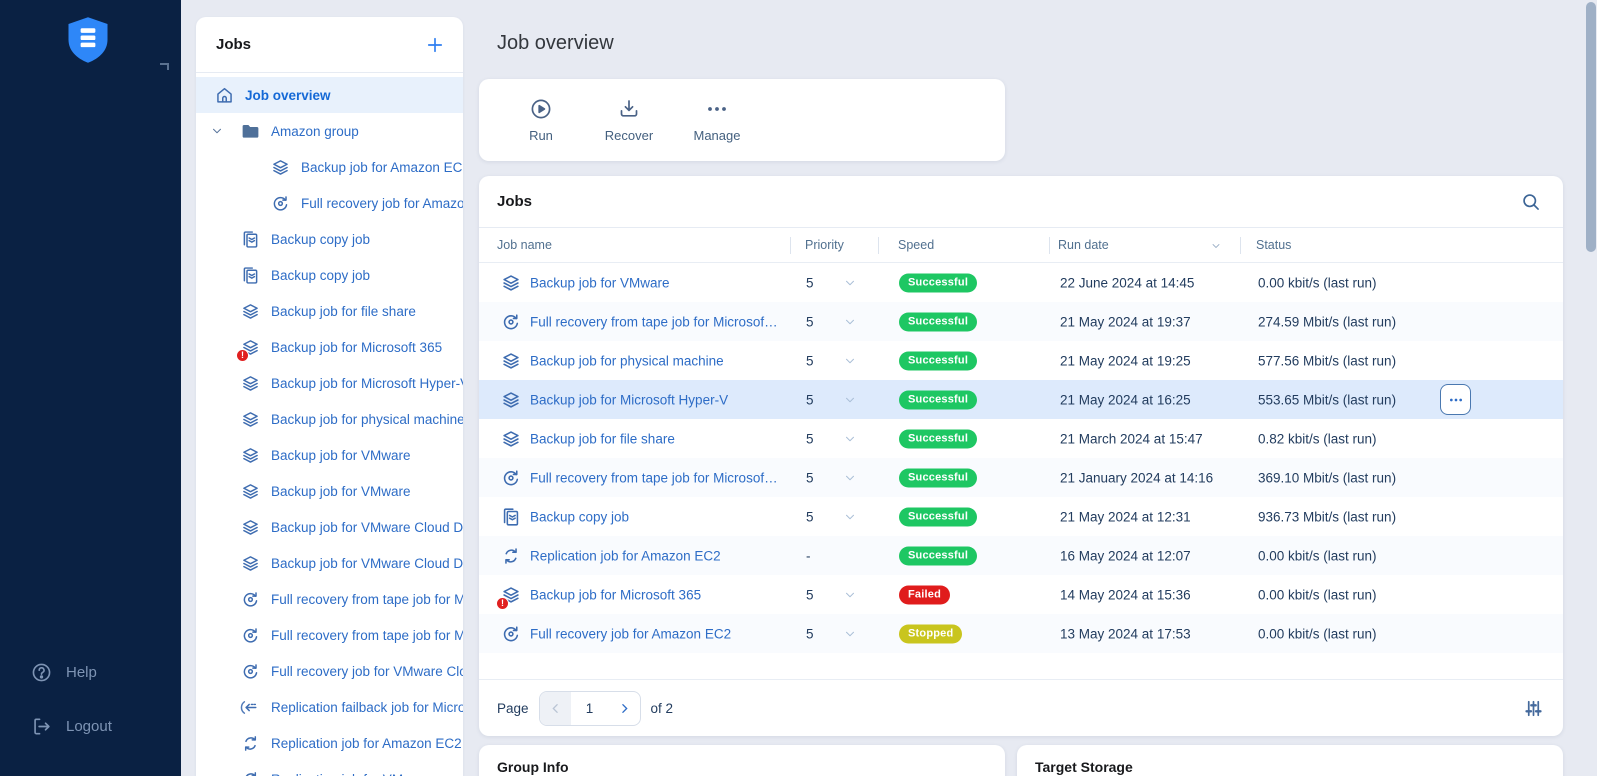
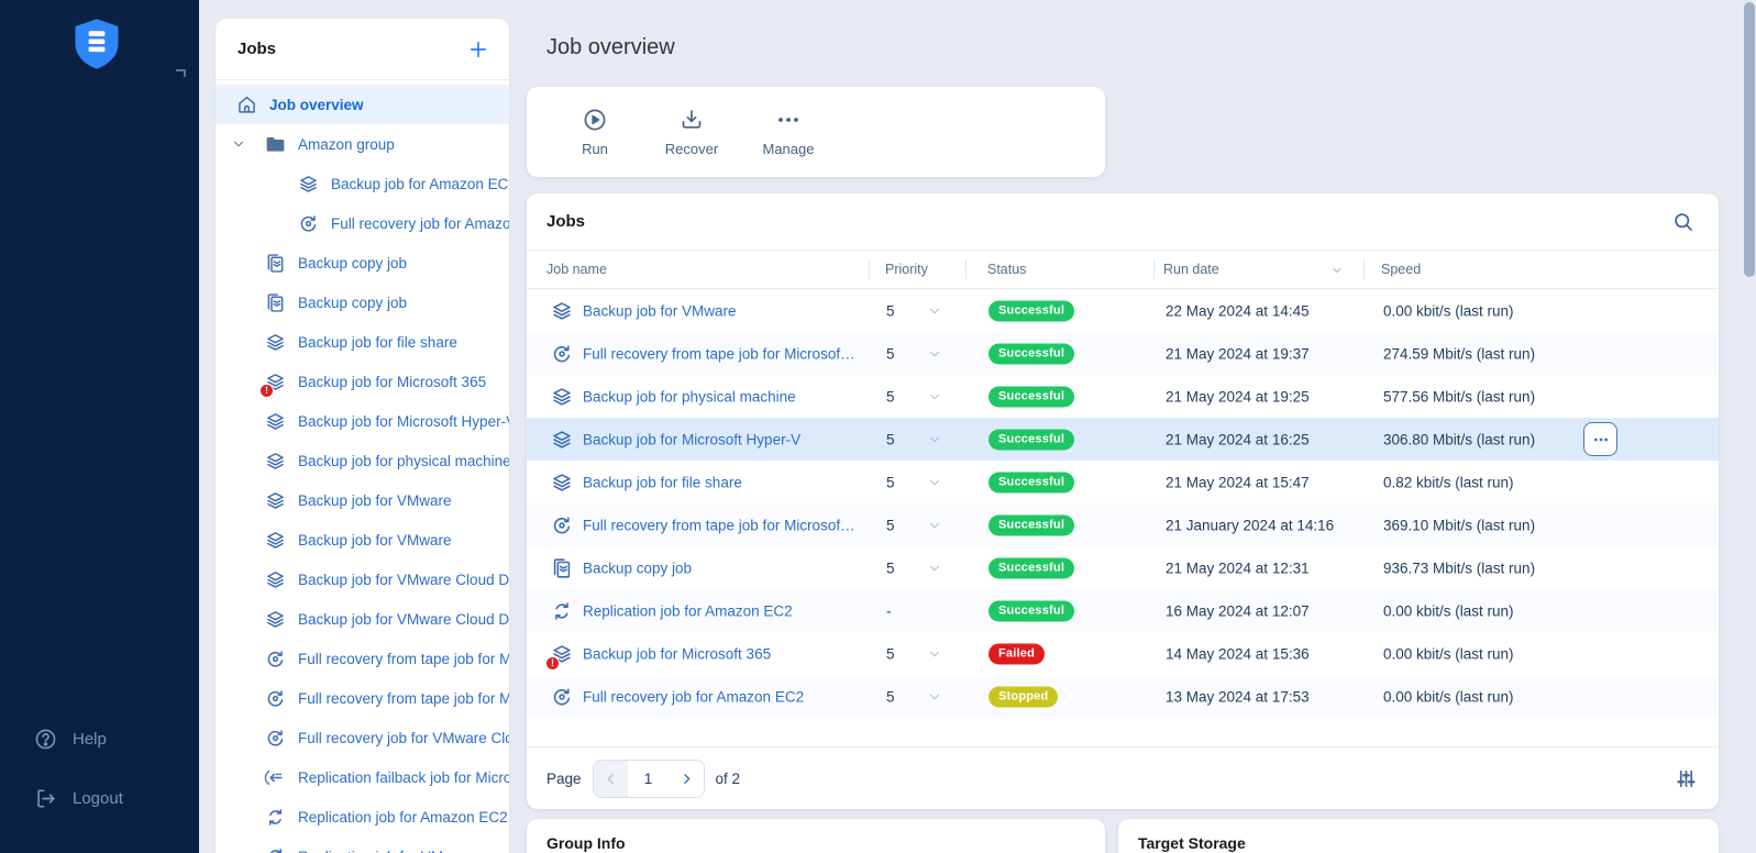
  Help
  Logout
  Jobs
  Job overview
  Amazon group
  Backup job for Amazon EC
  Full recovery job for Amazo
  Backup copy job
  Backup copy job
  Backup job for file share
  !
  Backup job for Microsoft 365
  Backup job for Microsoft Hyper-
  Backup job for physical machine
  Backup job for VMware
  Backup job for VMware
  Backup job for VMware Cloud D
  Backup job for VMware Cloud D
  Full recovery from tape job for M
  Full recovery from tape job for M
  Full recovery job for VMware Cl
  Replication failback job for Micro
  Replication job for Amazon EC2
  Job overview
  Run
  Recover
  Manage
  Jobs
  Job name
  Priority
- Speed
+ Status
  Run date
- Status
+ Speed
  Backup job for VMware
  5
  Successful
- 22 June 2024 at 14:45
+ 22 May 2024 at 14:45
  0.00 kbit/s (last run)
  Full recovery from tape job for Microsoft ..
  5
  Successful
  21 May 2024 at 19:37
  274.59 Mbit/s (last run)
  Backup job for physical machine
  5
  Successful
  21 May 2024 at 19:25
  577.56 Mbit/s (last run)
  Backup job for Microsoft Hyper-V
  5
  Successful
  21 May 2024 at 16:25
- 553.65 Mbit/s (last run)
+ 306.80 Mbit/s (last run)
  Backup job for file share
  5
  Successful
- 21 March 2024 at 15:47
+ 21 May 2024 at 15:47
  0.82 kbit/s (last run)
  Full recovery from tape job for Microsoft ..
  5
  Successful
  21 January 2024 at 14:16
  369.10 Mbit/s (last run)
  Backup copy job
  5
  Successful
  21 May 2024 at 12:31
  936.73 Mbit/s (last run)
  Replication job for Amazon EC2
  -
  Successful
  16 May 2024 at 12:07
  0.00 kbit/s (last run)
  !
  Backup job for Microsoft 365
  5
  Failed
  14 May 2024 at 15:36
  0.00 kbit/s (last run)
  Full recovery job for Amazon EC2
  5
  Stopped
  13 May 2024 at 17:53
  0.00 kbit/s (last run)
  Page
  1
  of 2
  Group Info
  Target Storage
